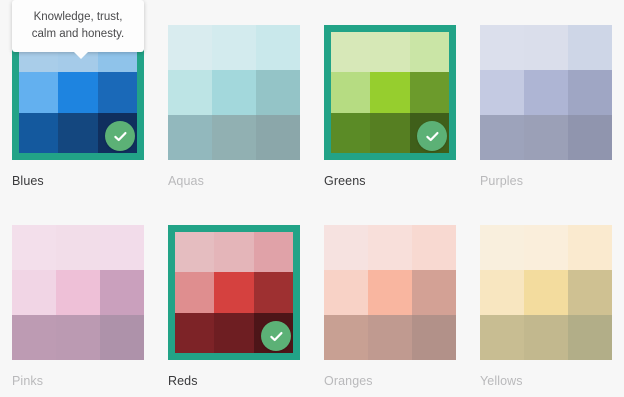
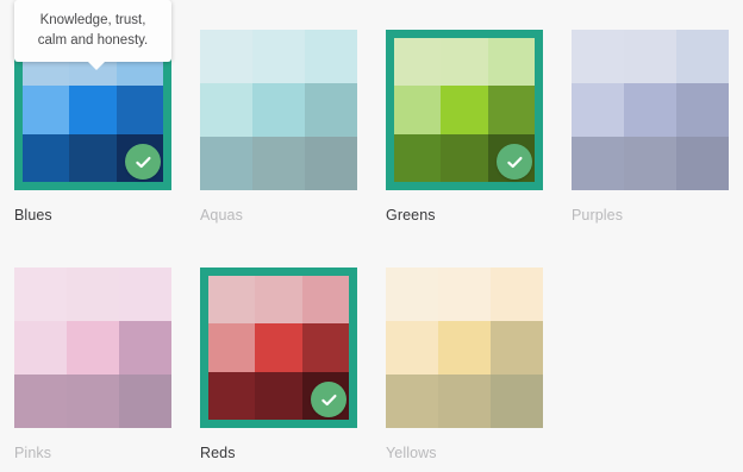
  Blues
  Aquas
  Greens
  Purples
  Pinks
  Reds
- Oranges
  Yellows
  Knowledge, trust,
  calm and honesty.
